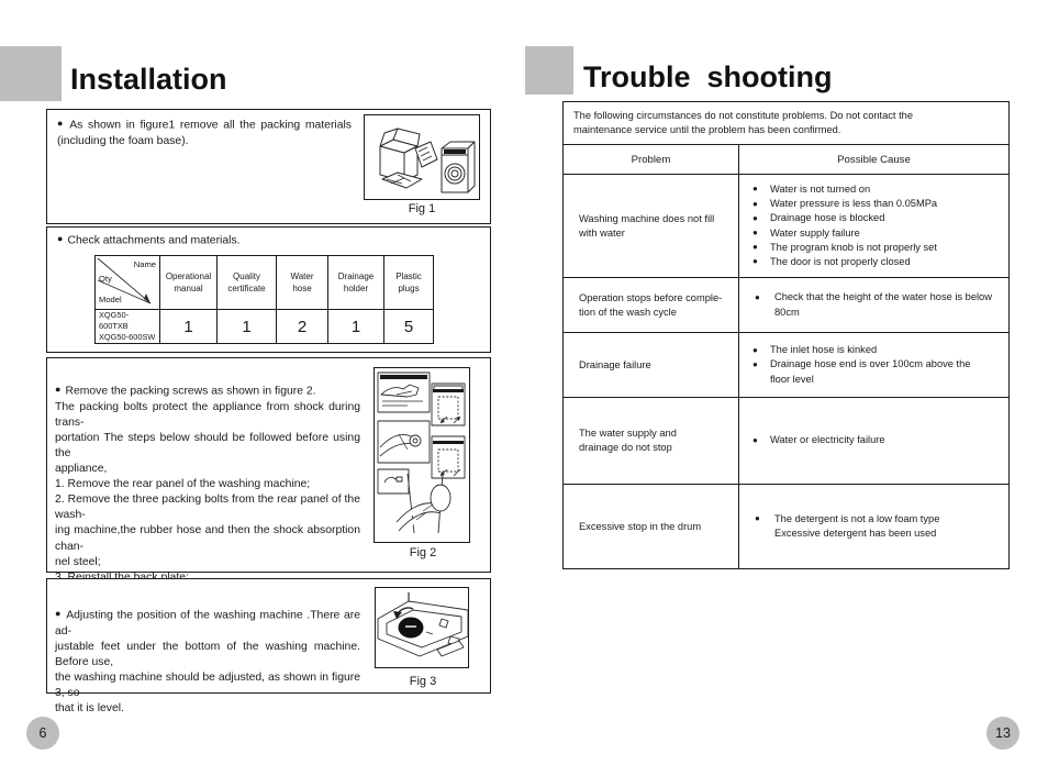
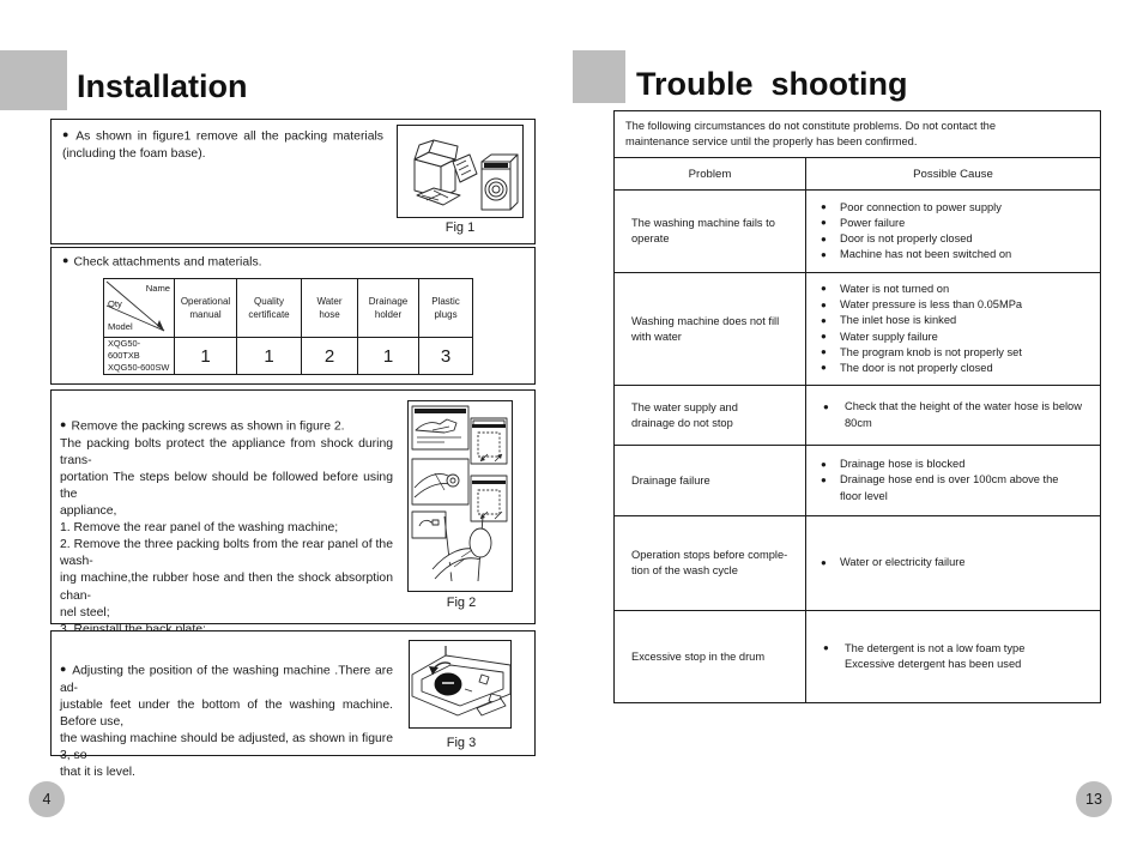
  Installation
  ● As shown in figure1 remove all the packing materials (including the foam base).
  Fig 1
  ● Check attachments and materials.
  Name Qty Model	Operational manual	Quality certificate	Water hose	Drainage holder	Plastic plugs
- XQG50-600TXB XQG50-600SW	1	1	2	1	5
+ XQG50-600TXB XQG50-600SW	1	1	2	1	3
  ● Remove the packing screws as shown in figure 2.
  The packing bolts protect the appliance from shock during trans-
  portation The steps below should be followed before using the
  appliance,
  1. Remove the rear panel of the washing machine;
  2. Remove the three packing bolts from the rear panel of the wash-
  ing machine,the rubber hose and then the shock absorption chan-
  nel steel;
  Fig 2
  ● Adjusting the position of the washing machine .There are ad-
  justable feet under the bottom of the washing machine. Before use,
  the washing machine should be adjusted, as shown in figure 3, so
  that it is level.
  Fig 3
- 6
+ 4
  Trouble shooting
- The following circumstances do not constitute problems. Do not contact the maintenance service until the problem has been confirmed.
+ The following circumstances do not constitute problems. Do not contact the maintenance service until the properly has been confirmed.
  Problem	Possible Cause
+ The washing machine fails to operate	Poor connection to power supply Power failure Door is not properly closed Machine has not been switched on
- Washing machine does not fill with water	Water is not turned on Water pressure is less than 0.05MPa Drainage hose is blocked Water supply failure The program knob is not properly set The door is not properly closed
+ Washing machine does not fill with water	Water is not turned on Water pressure is less than 0.05MPa The inlet hose is kinked Water supply failure The program knob is not properly set The door is not properly closed
- Operation stops before comple- tion of the wash cycle	Check that the height of the water hose is below 80cm
+ The water supply and drainage do not stop	Check that the height of the water hose is below 80cm
- Drainage failure	The inlet hose is kinked Drainage hose end is over 100cm above the floor level
+ Drainage failure	Drainage hose is blocked Drainage hose end is over 100cm above the floor level
- The water supply and drainage do not stop	Water or electricity failure
+ Operation stops before comple- tion of the wash cycle	Water or electricity failure
  Excessive stop in the drum	The detergent is not a low foam type Excessive detergent has been used
  13
